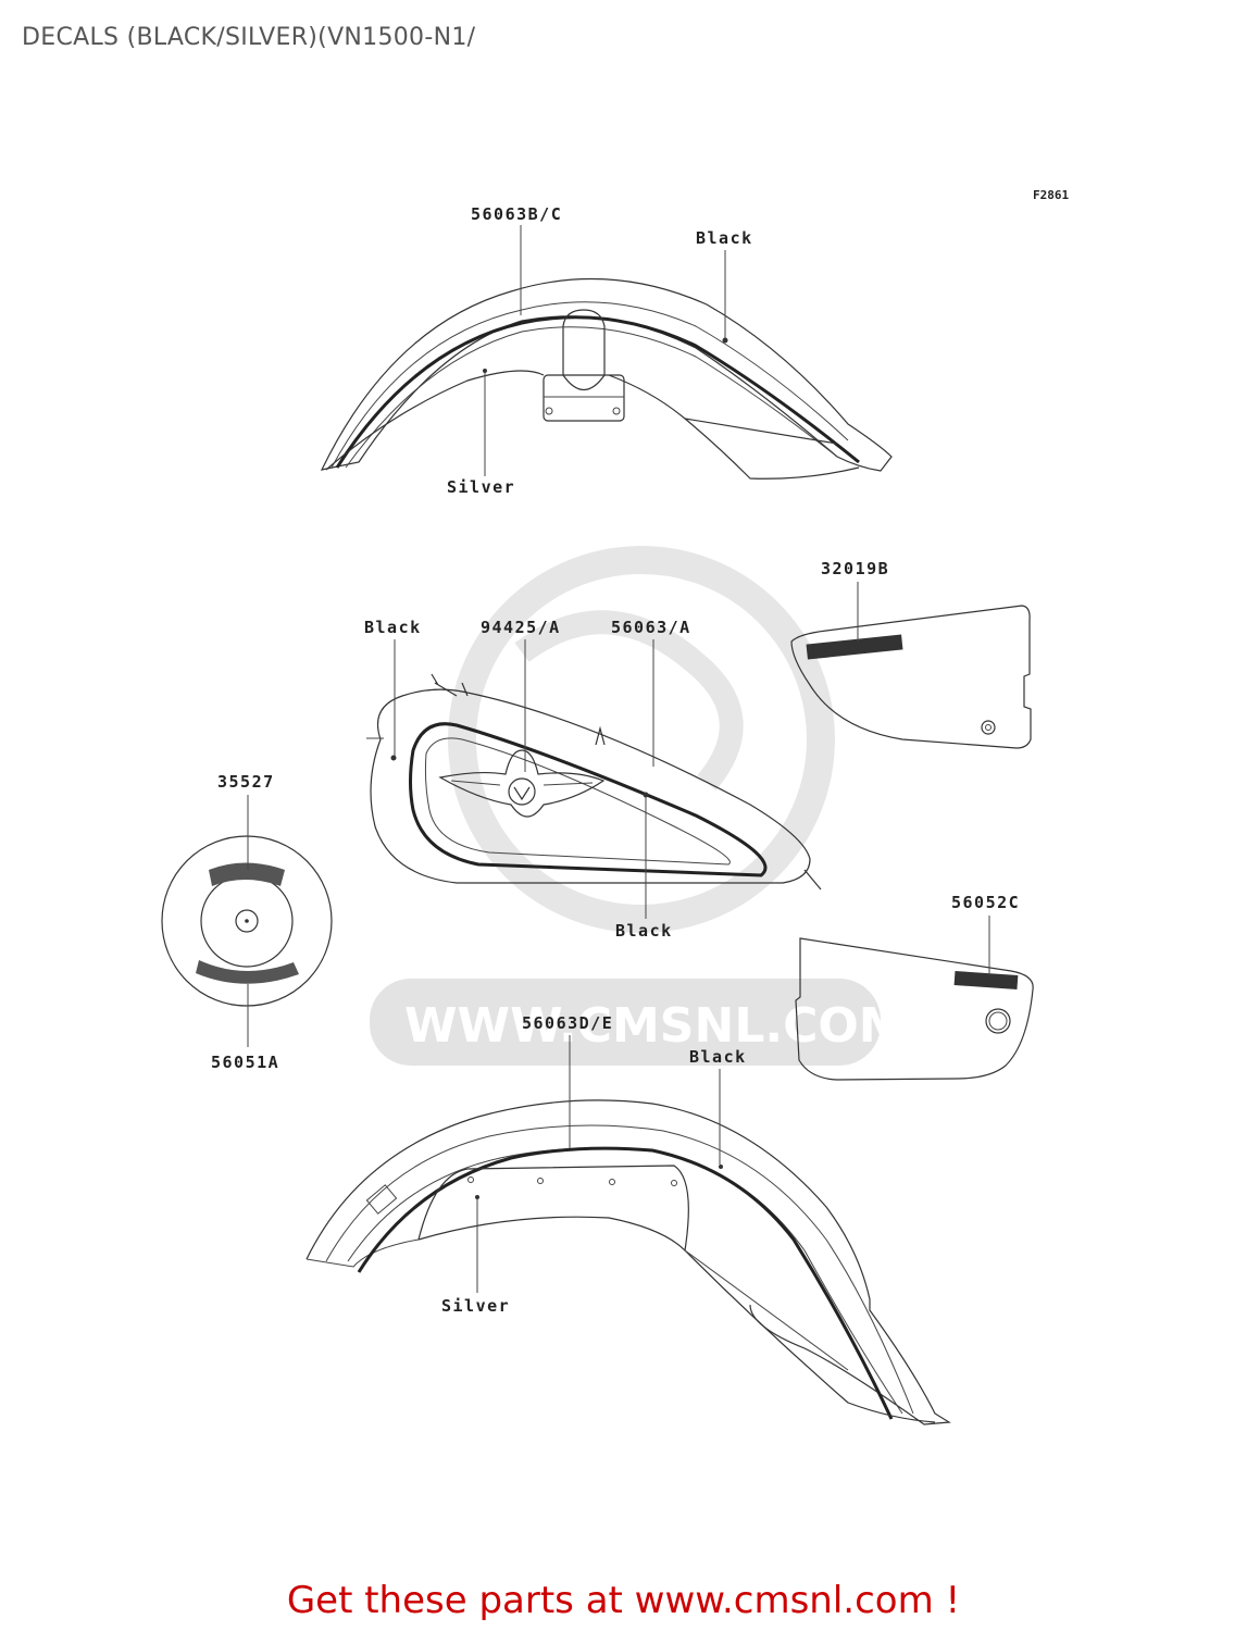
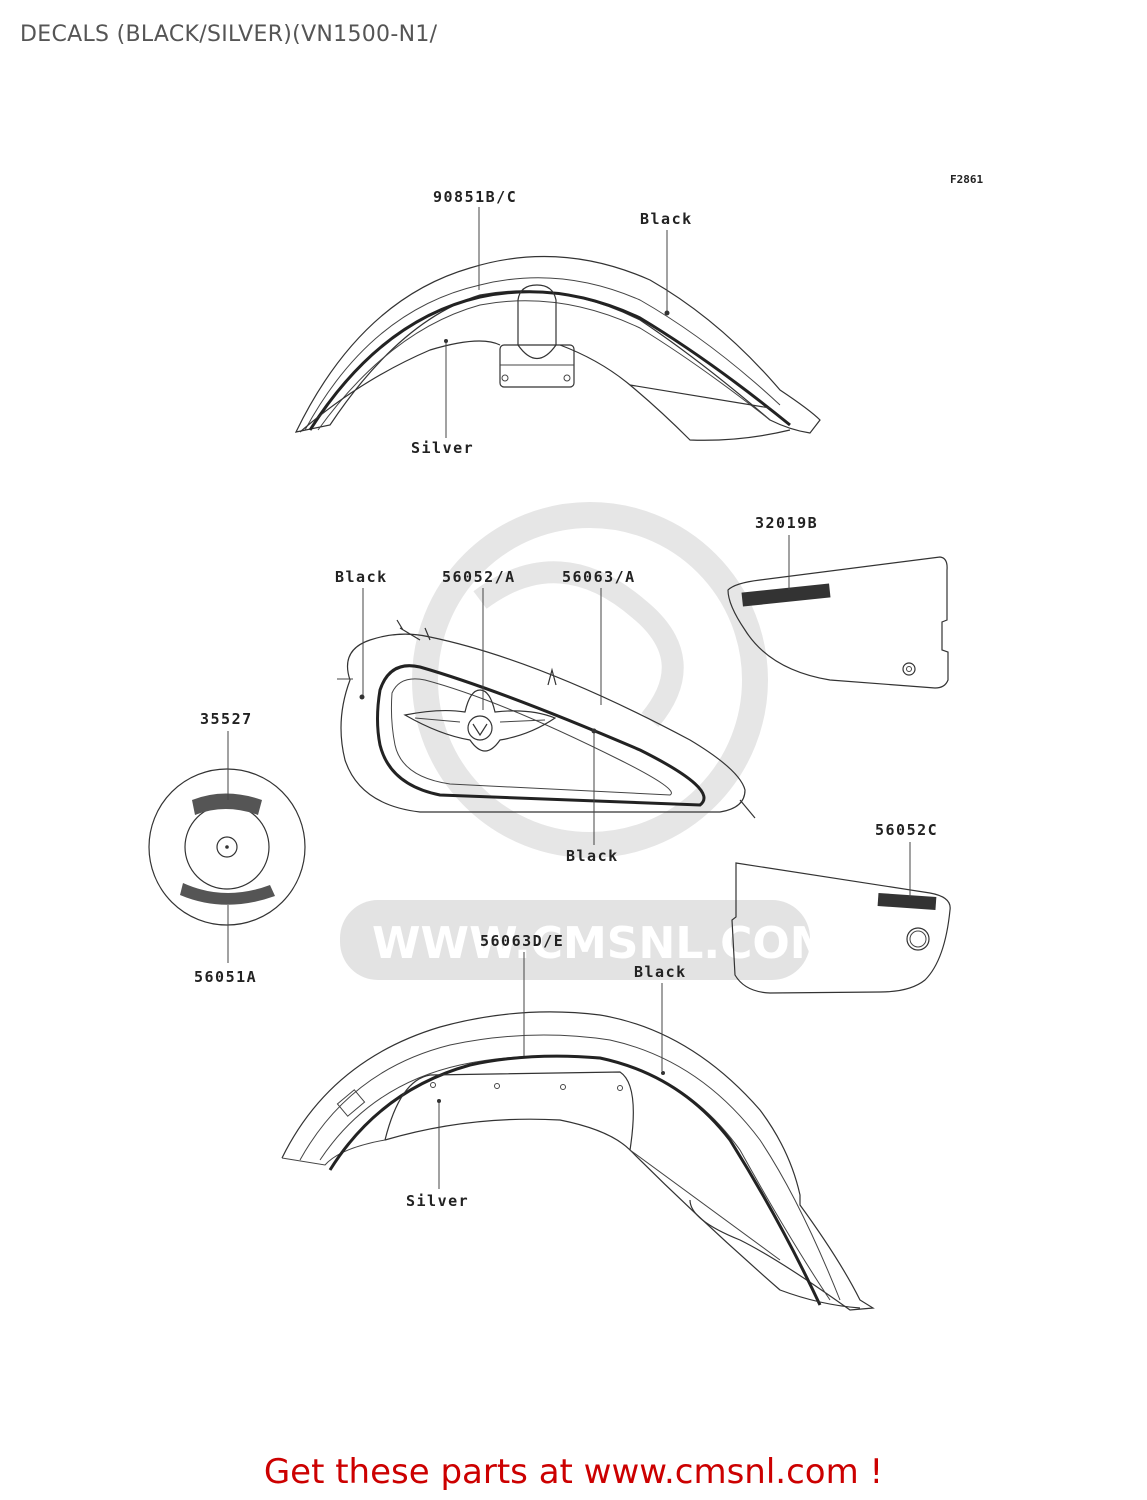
  DECALS (BLACK/SILVER)(VN1500-N1/
  WWW.CMSNL.COM
  F2861
- 56063B/C
+ 90851B/C
  Black
  Silver
  Black
- 94425/A
+ 56052/A
  56063/A
  Black
  32019B
  56052C
  35527
  56051A
  56063D/E
  Black
  Silver
  Get these parts at www.cmsnl.com !
